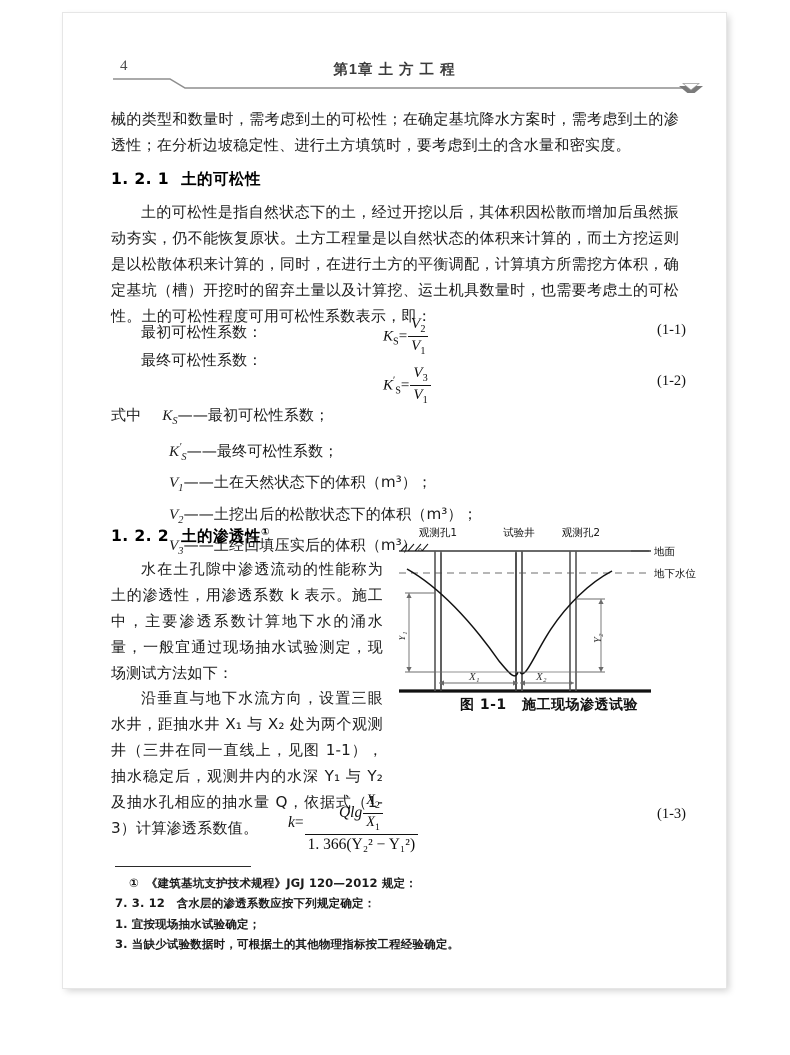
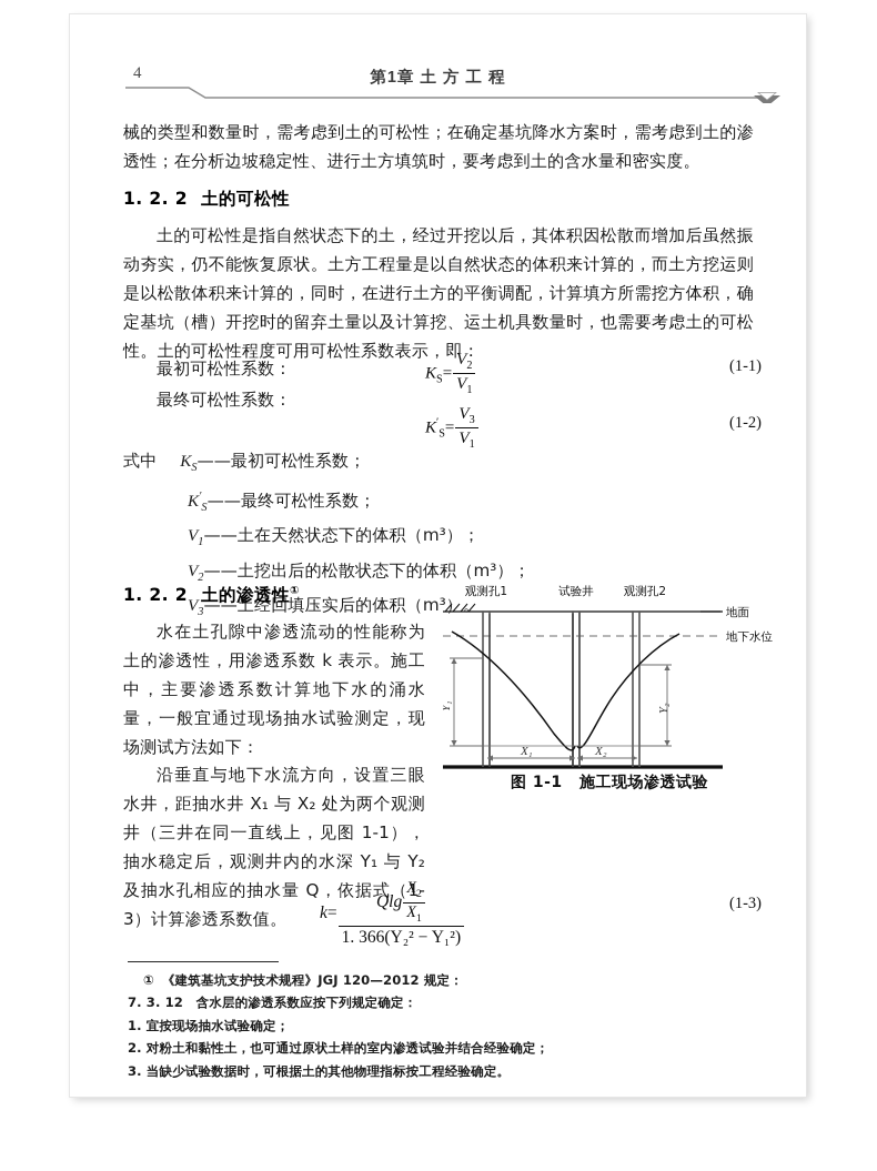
  4
  第1章 土 方 工 程
  械的类型和数量时，需考虑到土的可松性；在确定基坑降水方案时，需考虑到土的渗透性；在分析边坡稳定性、进行土方填筑时，要考虑到土的含水量和密实度。
- 1. 2. 1 土的可松性
+ 1. 2. 2 土的可松性
  土的可松性是指自然状态下的土，经过开挖以后，其体积因松散而增加后虽然振动夯实，仍不能恢复原状。土方工程量是以自然状态的体积来计算的，而土方挖运则是以松散体积来计算的，同时，在进行土方的平衡调配，计算填方所需挖方体积，确定基坑（槽）开挖时的留弃土量以及计算挖、运土机具数量时，也需要考虑土的可松性。土的可松性程度可用可松性系数表示，即：
  最初可松性系数：
  KS=
  V2
  V1
  (1-1)
  最终可松性系数：
  K′S=
  V3
  V1
  (1-2)
  式中 KS——最初可松性系数；
  K′S——最终可松性系数；
  V1——土在天然状态下的体积（m³）；
  V2——土挖出后的松散状态下的体积（m³）；
  V3——土经回填压实后的体积（m³）。
  1. 2. 2 土的渗透性①
  水在土孔隙中渗透流动的性能称为土的渗透性，用渗透系数 k 表示。施工中，主要渗透系数计算地下水的涌水量，一般宜通过现场抽水试验测定，现场测试方法如下：
  沿垂直与地下水流方向，设置三眼水井，距抽水井 X₁ 与 X₂ 处为两个观测井（三井在同一直线上，见图 1-1），抽水稳定后，观测井内的水深 Y₁ 与 Y₂ 及抽水孔相应的抽水量 Q，依据式（1-3）计算渗透系数值。
  地面
  地下水位
  X₁
  X₂
  观测孔1
  试验井
  观测孔2
  图 1-1 施工现场渗透试验
  k=
  Qlg
  X2
  X1
  1. 366(Y₂² − Y₁²)
  (1-3)
  ① 《建筑基坑支护技术规程》JGJ 120—2012 规定：
  7. 3. 12 含水层的渗透系数应按下列规定确定：
  1. 宜按现场抽水试验确定；
+ 2. 对粉土和黏性土，也可通过原状土样的室内渗透试验并结合经验确定；
  3. 当缺少试验数据时，可根据土的其他物理指标按工程经验确定。
